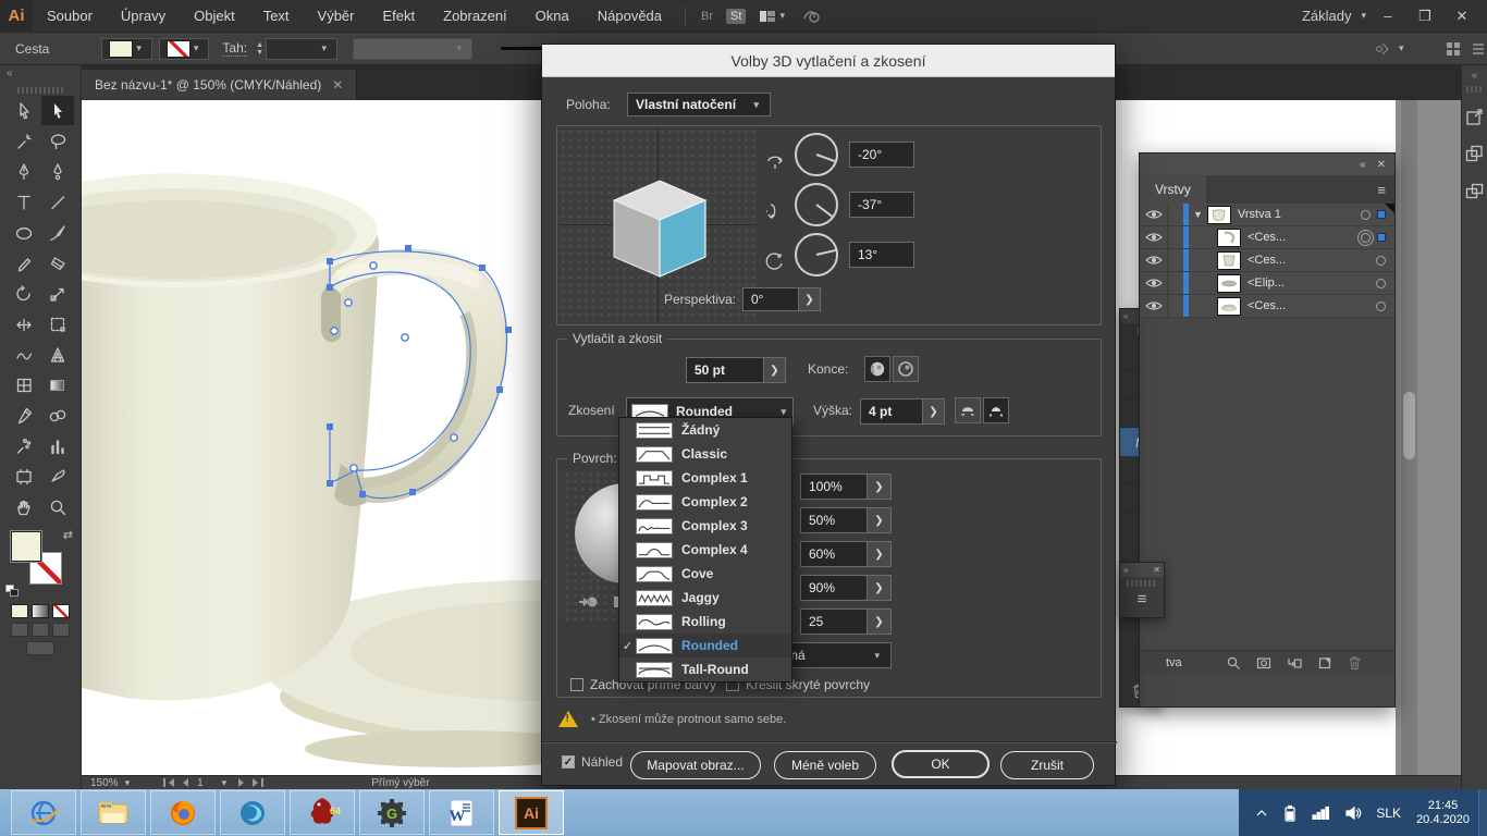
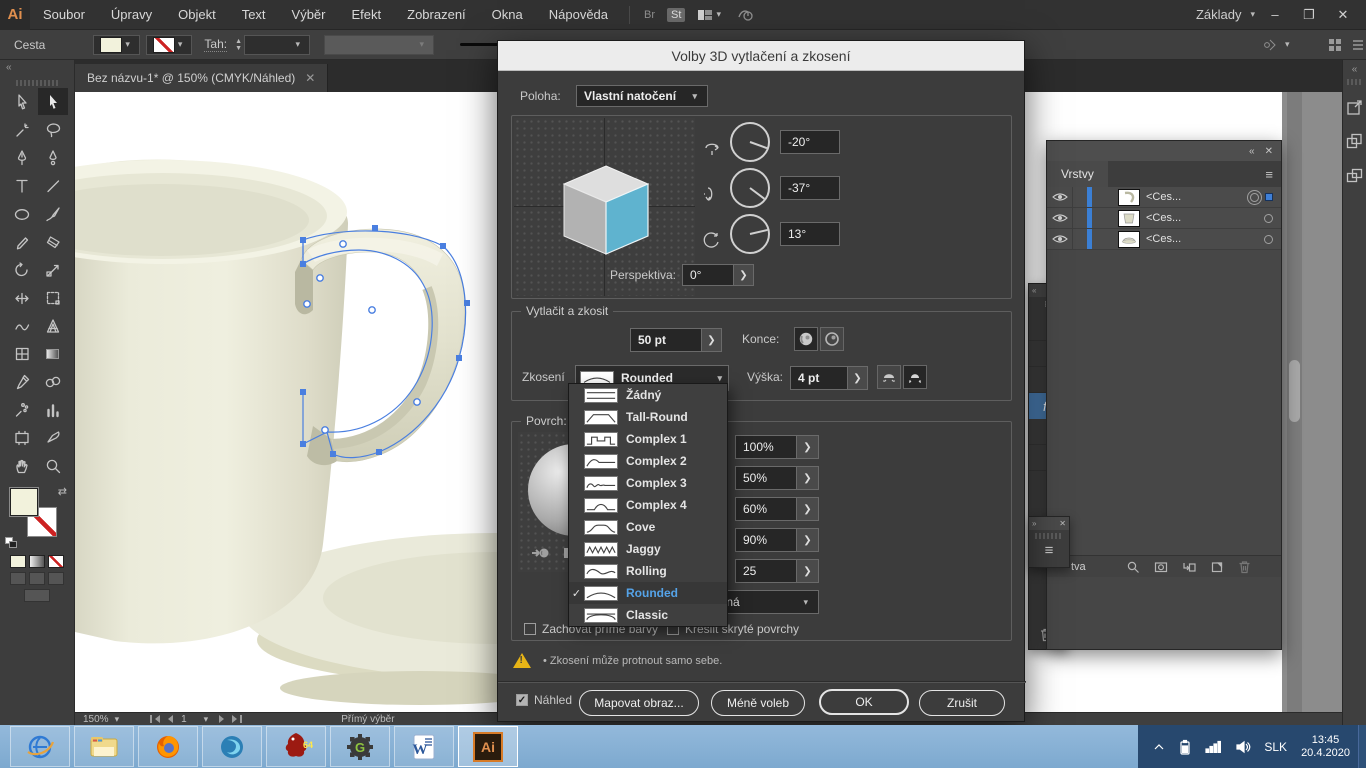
  Ai
  Soubor
  Úpravy
  Objekt
  Text
  Výběr
  Efekt
  Zobrazení
  Okna
  Nápověda
  Br
  St
  ▾
  Základy
  ▾
  –
  ❐
  ✕
  Cesta
  ▾
  ▾
  Tah:
  ▾
  ▾
  ▾
  «
  ⇄
  Bez názvu-1* @ 150% (CMYK/Náhled)
  ✕
  150%
  ▾
  1
  ▾
  Přímý výběr
  «
  «
  «
  ✕
  Vrstvy
  ≡
- ▼
- Vrstva 1
  <Ces...
  <Ces...
- <Elip...
  <Ces...
  tva
  »
  ✕
  ≡
  Volby 3D vytlačení a zkosení
  Poloha:
  Vlastní natočení
  ▾
  -20°
  -37°
  13°
  Perspektiva:
  0°
  ❯
  Vytlačit a zkosit
  50 pt
  ❯
  Konce:
  Zkosení
  Rounded
  ▾
  Výška:
  4 pt
  ❯
  Povrch:
  100%
  ❯
  50%
  ❯
  60%
  ❯
  90%
  ❯
  25
  ❯
  ▾
  Zachovat přímé barvy
  Kreslit skryté povrchy
  • Zkosení může protnout samo sebe.
  ✓
  Náhled
  Mapovat obraz...
  Méně voleb
  OK
  Zrušit
  Žádný
- Classic
+ Tall-Round
  Complex 1
  Complex 2
  Complex 3
  Complex 4
  Cove
  Jaggy
  Rolling
  ✓
  Rounded
- Tall-Round
+ Classic
  64
  G
  W
  Ai
  SLK
- 21:45
+ 13:45
  20.4.2020
